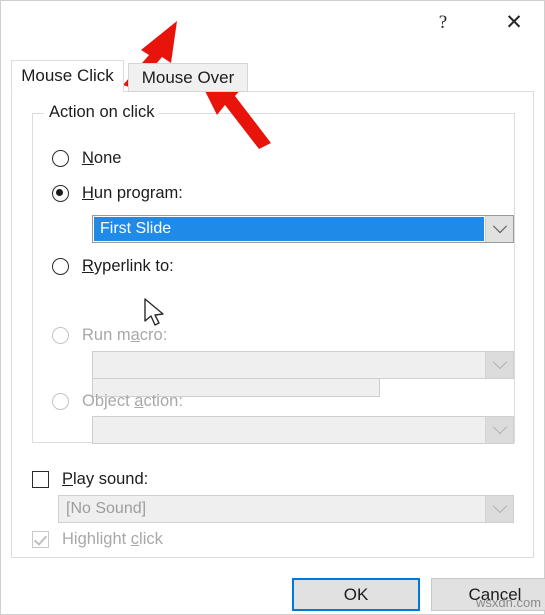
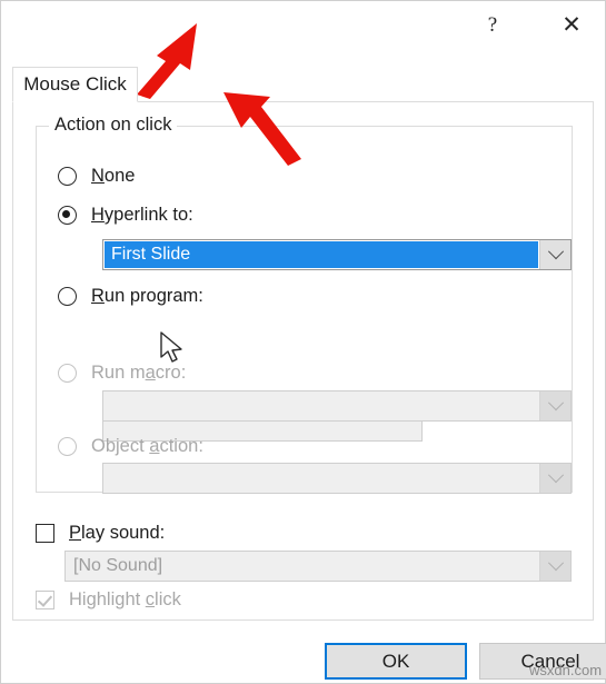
  ?
  ✕
  Mouse Click
- Mouse Over
  Action on click
  None
- Hun program:
+ Hyperlink to:
  First Slide
- Ryperlink to:
+ Run program:
  Run macro:
  Object action:
  Play sound:
  [No Sound]
  Highlight click
  OK
  Cancel
  wsxdn.com
